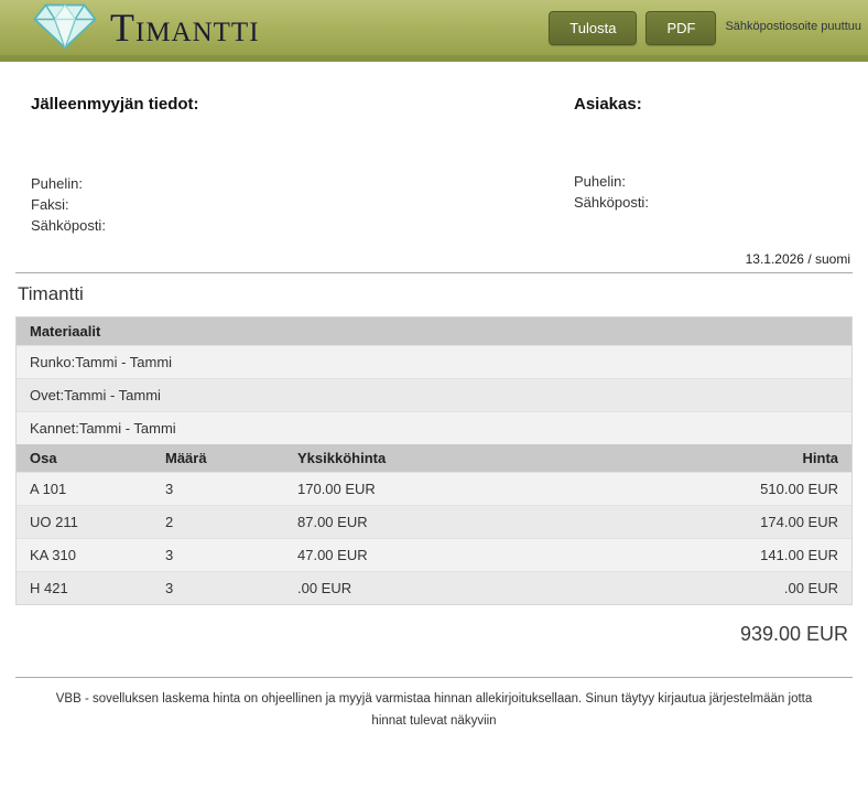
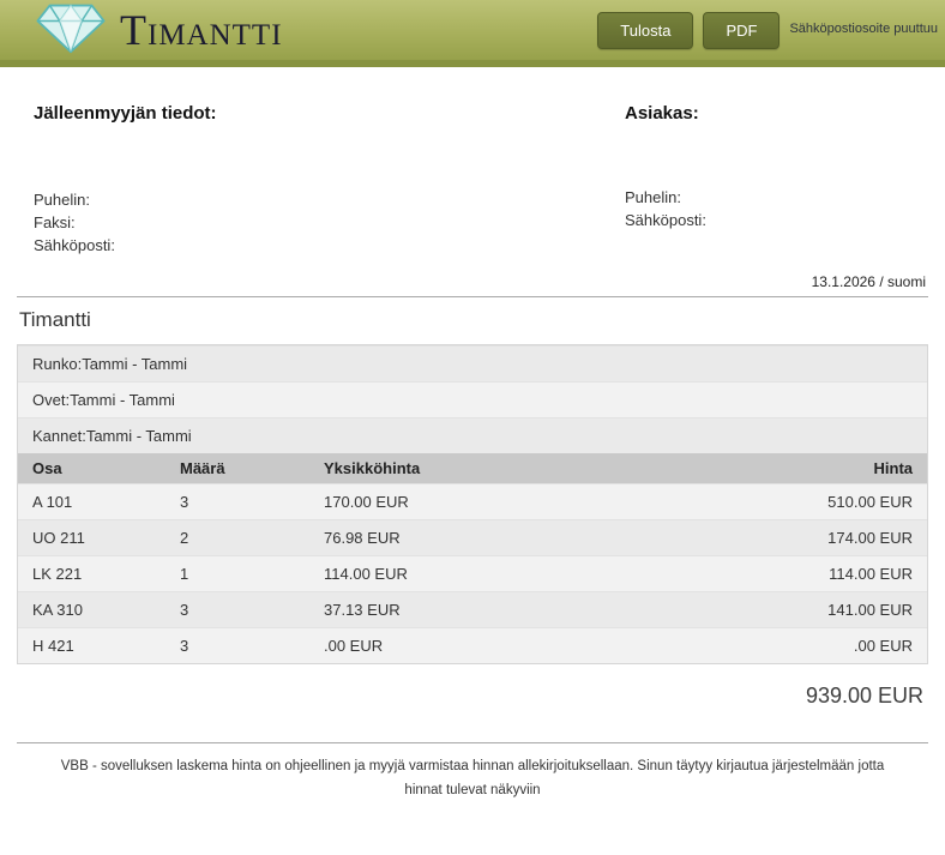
  Timantti
  Tulosta
  PDF
  Sähköpostiosoite puuttuu
  Jälleenmyyjän tiedot:
  Puhelin:
  Faksi:
  Sähköposti:
  Asiakas:
  Puhelin:
  Sähköposti:
  13.1.2026 / suomi
  Timantti
- Materiaalit
  Runko:Tammi - Tammi
  Ovet:Tammi - Tammi
  Kannet:Tammi - Tammi
  Osa	Määrä	Yksikköhinta	Hinta
  A 101	3	170.00 EUR	510.00 EUR
- UO 211	2	87.00 EUR	174.00 EUR
+ UO 211	2	76.98 EUR	174.00 EUR
+ LK 221	1	114.00 EUR	114.00 EUR
- KA 310	3	47.00 EUR	141.00 EUR
+ KA 310	3	37.13 EUR	141.00 EUR
  H 421	3	.00 EUR	.00 EUR
  939.00 EUR
  VBB - sovelluksen laskema hinta on ohjeellinen ja myyjä varmistaa hinnan allekirjoituksellaan. Sinun täytyy kirjautua järjestelmään jotta hinnat tulevat näkyviin
